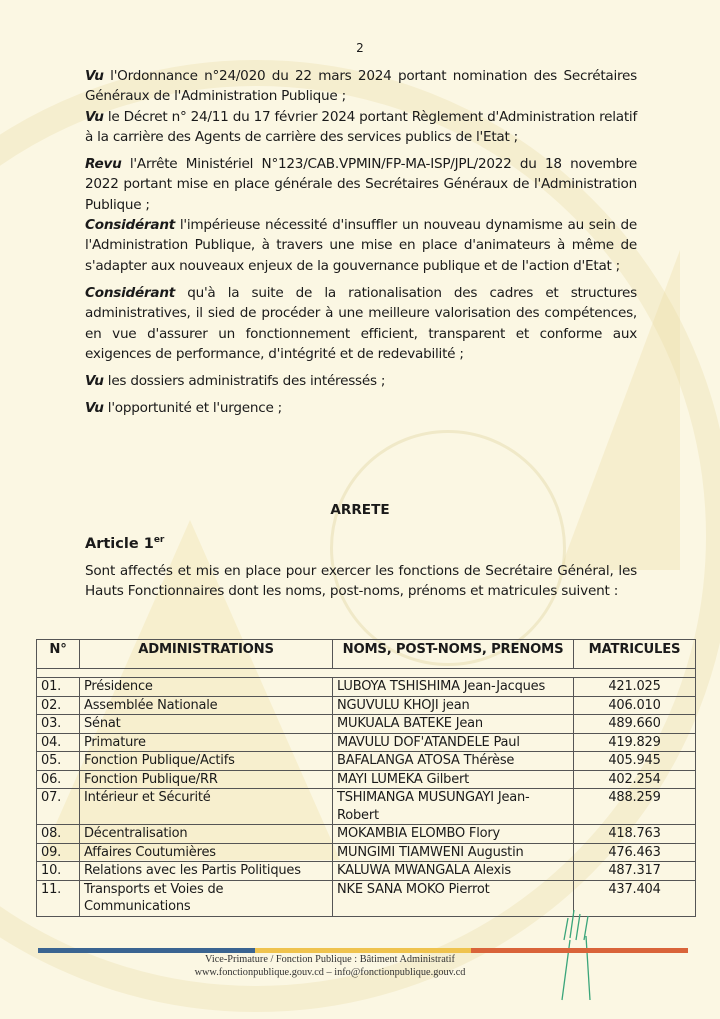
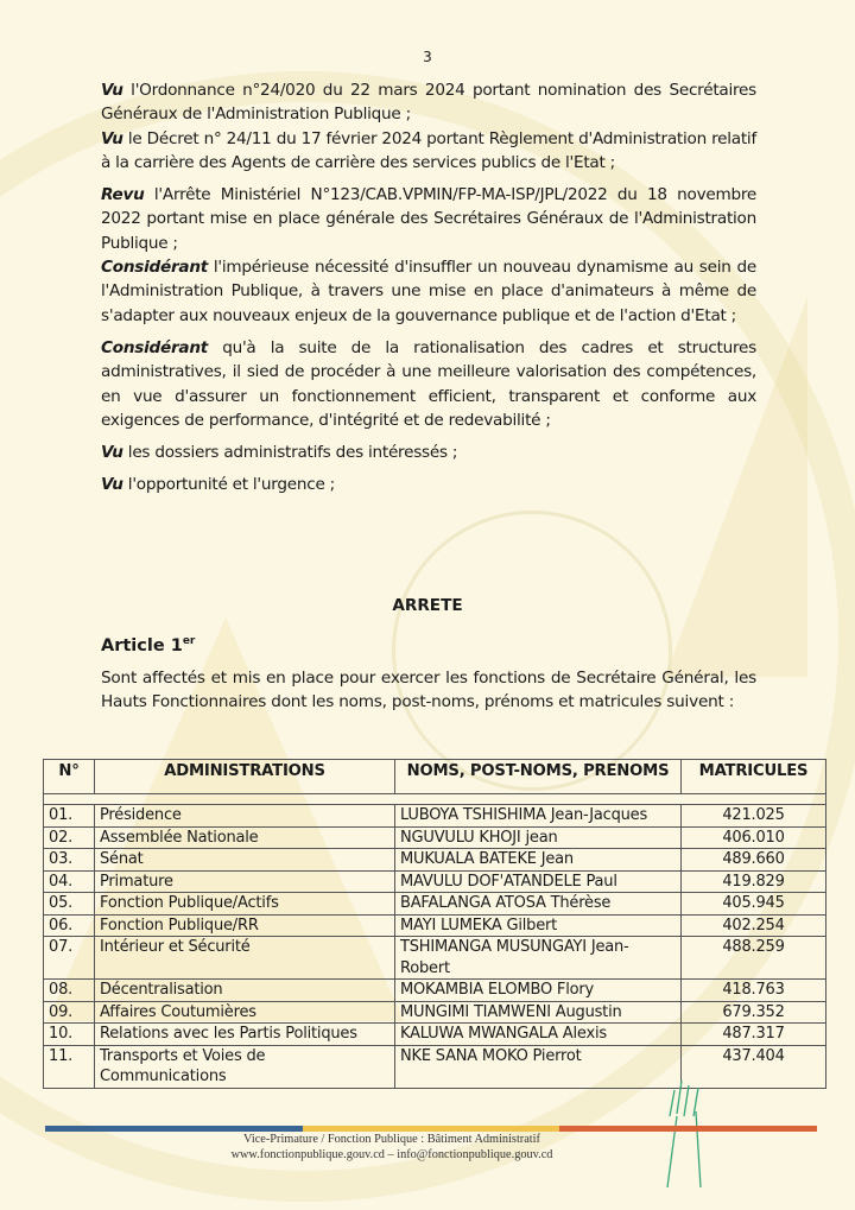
- 2
+ 3
  Vu l'Ordonnance n°24/020 du 22 mars 2024 portant nomination des Secrétaires Généraux de l'Administration Publique ;
  Vu le Décret n° 24/11 du 17 février 2024 portant Règlement d'Administration relatif à la carrière des Agents de carrière des services publics de l'Etat ;
  Revu l'Arrête Ministériel N°123/CAB.VPMIN/FP-MA-ISP/JPL/2022 du 18 novembre 2022 portant mise en place générale des Secrétaires Généraux de l'Administration Publique ;
  Considérant l'impérieuse nécessité d'insuffler un nouveau dynamisme au sein de l'Administration Publique, à travers une mise en place d'animateurs à même de s'adapter aux nouveaux enjeux de la gouvernance publique et de l'action d'Etat ;
  Considérant qu'à la suite de la rationalisation des cadres et structures administratives, il sied de procéder à une meilleure valorisation des compétences, en vue d'assurer un fonctionnement efficient, transparent et conforme aux exigences de performance, d'intégrité et de redevabilité ;
  Vu les dossiers administratifs des intéressés ;
  Vu l'opportunité et l'urgence ;
  ARRETE
  Article 1er
  Sont affectés et mis en place pour exercer les fonctions de Secrétaire Général, les Hauts Fonctionnaires dont les noms, post-noms, prénoms et matricules suivent :
  N°	ADMINISTRATIONS	NOMS, POST-NOMS, PRENOMS	MATRICULES
  01.	Présidence	LUBOYA TSHISHIMA Jean-Jacques	421.025
  02.	Assemblée Nationale	NGUVULU KHOJI jean	406.010
  03.	Sénat	MUKUALA BATEKE Jean	489.660
  04.	Primature	MAVULU DOF'ATANDELE Paul	419.829
  05.	Fonction Publique/Actifs	BAFALANGA ATOSA Thérèse	405.945
  06.	Fonction Publique/RR	MAYI LUMEKA Gilbert	402.254
  07.	Intérieur et Sécurité	TSHIMANGA MUSUNGAYI Jean-Robert	488.259
  08.	Décentralisation	MOKAMBIA ELOMBO Flory	418.763
- 09.	Affaires Coutumières	MUNGIMI TIAMWENI Augustin	476.463
+ 09.	Affaires Coutumières	MUNGIMI TIAMWENI Augustin	679.352
  10.	Relations avec les Partis Politiques	KALUWA MWANGALA Alexis	487.317
  11.	Transports et Voies de Communications	NKE SANA MOKO Pierrot	437.404
  Vice-Primature / Fonction Publique : Bâtiment Administratif
  www.fonctionpublique.gouv.cd – info@fonctionpublique.gouv.cd
